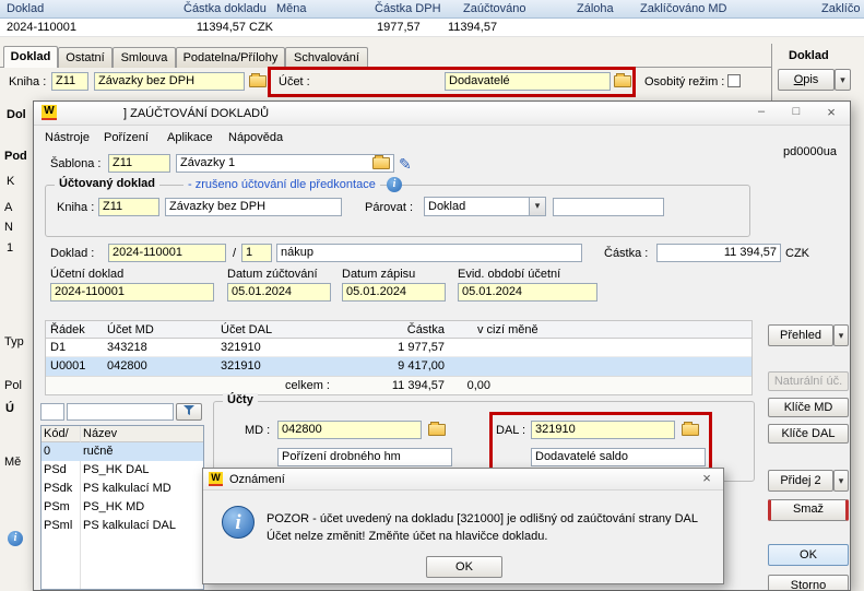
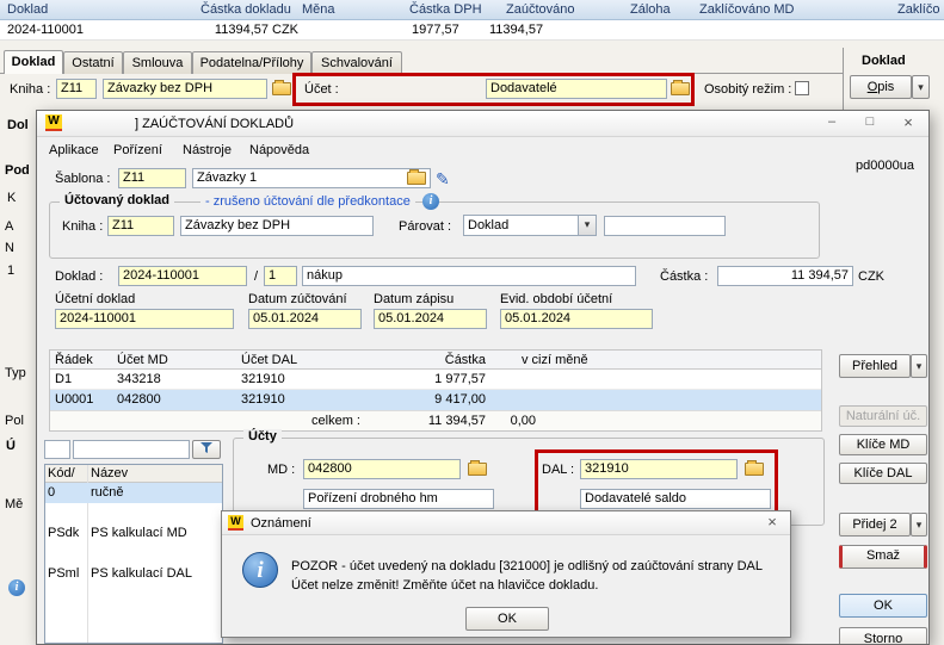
  Doklad
  Částka dokladu
  Měna
  Částka DPH
  Zaúčtováno
  Záloha
  Zaklíčováno MD
  Zaklíčo
  2024-110001
  11394,57
  CZK
  1977,57
  11394,57
  Doklad
  Ostatní
  Smlouva
  Podatelna/Přílohy
  Schvalování
  Doklad
  Opis
  Kniha :
  Z11
  Závazky bez DPH
  Účet :
  Dodavatelé
  Osobitý režim :
  Dol
  Pod
  K
  A
  N
  1
  Typ
  Pol
  Ú
  Mě
  W
  ] ZAÚČTOVÁNÍ DOKLADŮ
- Nástroje
+ Aplikace
  Pořízení
- Aplikace
+ Nástroje
  Nápověda
  pd0000ua
  Šablona :
  Z11
  Závazky 1
  ✎
  Účtovaný doklad
  - zrušeno účtování dle předkontace
  Kniha :
  Z11
  Závazky bez DPH
  Párovat :
  Doklad
  Doklad :
  2024-110001
  /
  1
  nákup
  Částka :
  11 394,57
  CZK
  Účetní doklad
  Datum zúčtování
  Datum zápisu
  Evid. období účetní
  2024-110001
  05.01.2024
  05.01.2024
  05.01.2024
  Řádek
  Účet MD
  Účet DAL
  Částka
  v cizí měně
  D1
  343218
  321910
  1 977,57
  U0001
  042800
  321910
  9 417,00
  celkem :
  11 394,57
  0,00
  Kód/
  Název
  0
  ručně
- PSd
- PS_HK DAL
  PSdk
  PS kalkulací MD
- PSm
- PS_HK MD
  PSml
  PS kalkulací DAL
  Účty
  MD :
  042800
  DAL :
  321910
  Pořízení drobného hm
  Dodavatelé saldo
  Přehled
  Naturální úč.
  Klíče MD
  Klíče DAL
  Přidej 2
  Smaž
  OK
  Storno
  W
  Oznámení
  POZOR - účet uvedený na dokladu [321000] je odlišný od zaúčtování strany DAL
  Účet nelze změnit! Změňte účet na hlavičce dokladu.
  OK
